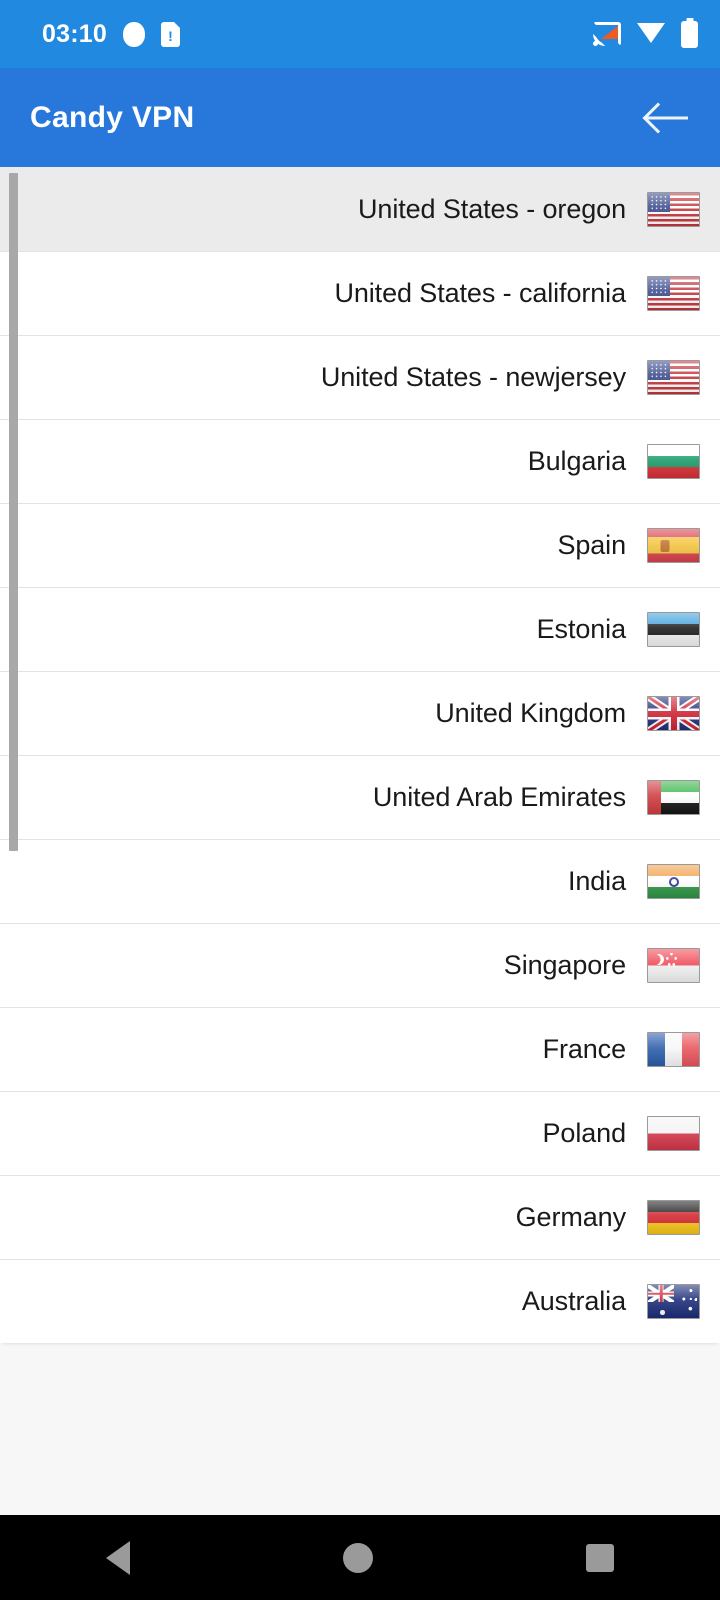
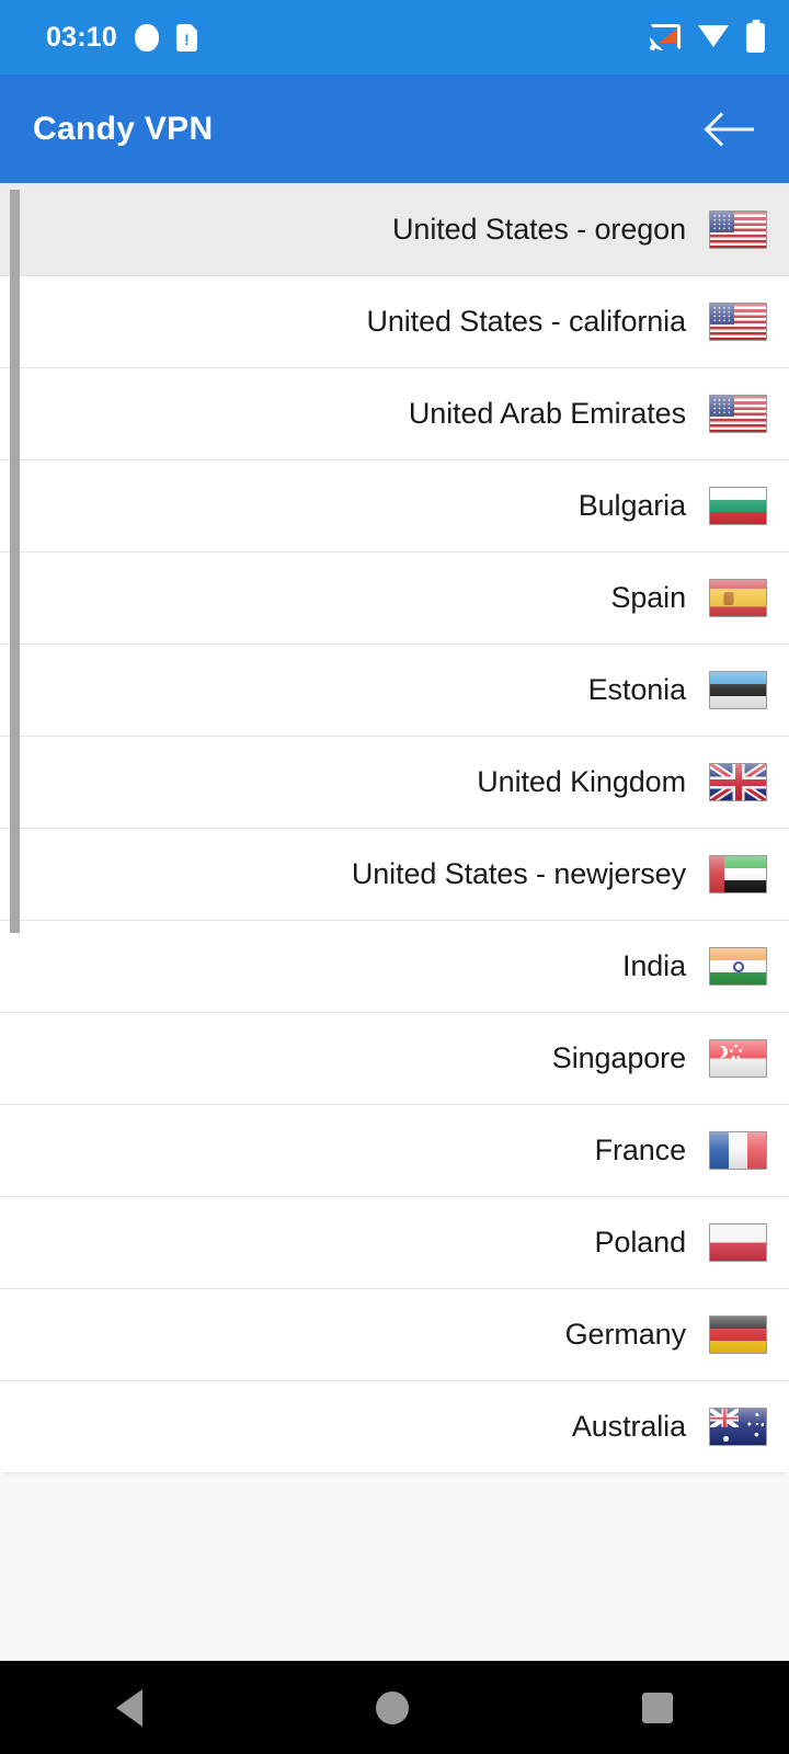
  03:10
  Candy VPN
  United States - oregon
  United States - california
- United States - newjersey
+ United Arab Emirates
  Bulgaria
  Spain
  Estonia
  United Kingdom
- United Arab Emirates
+ United States - newjersey
  India
  Singapore
  France
  Poland
  Germany
  Australia
